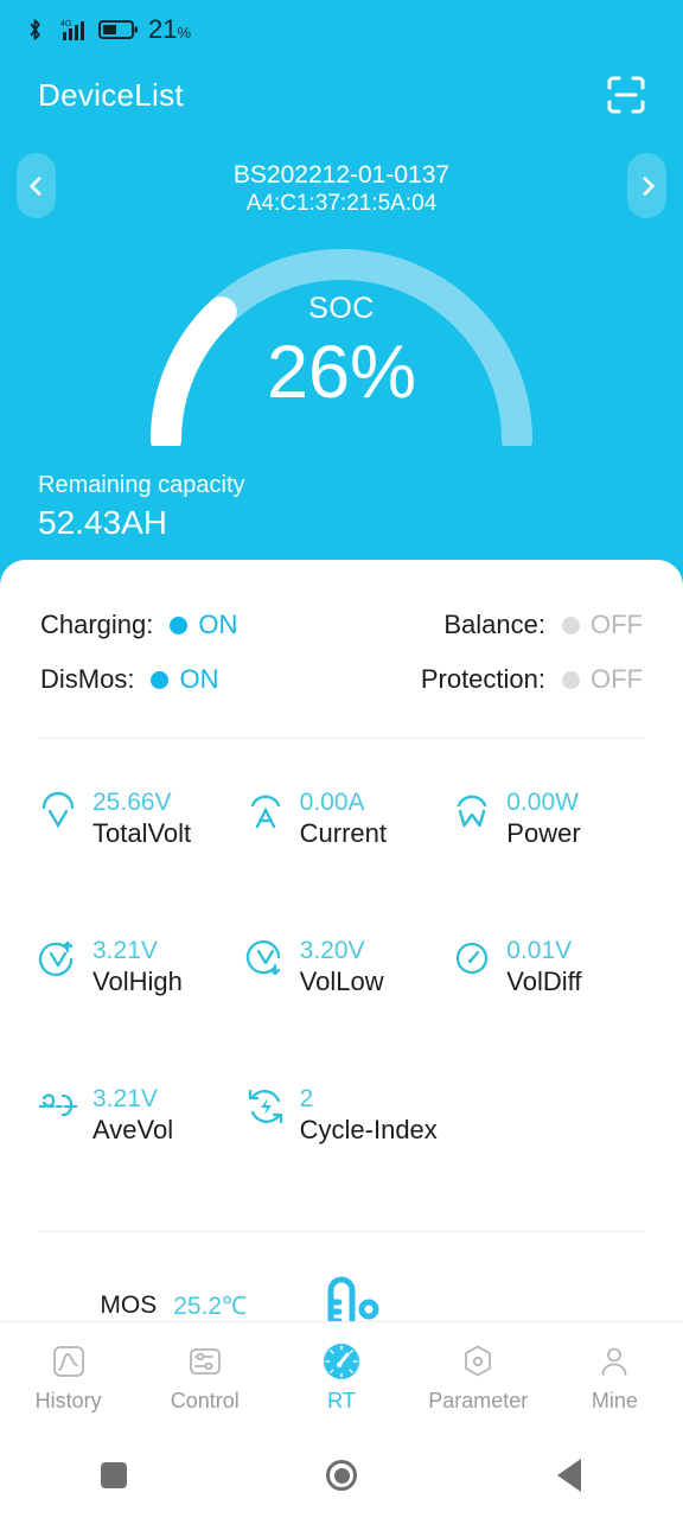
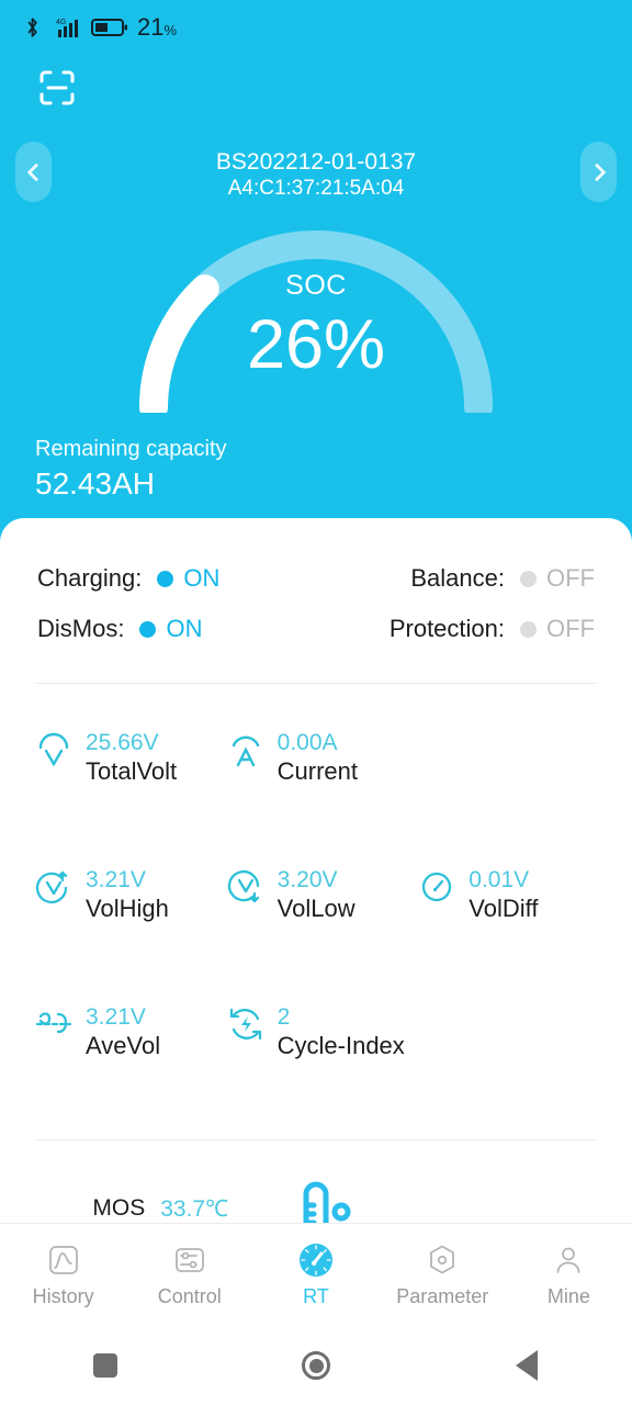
  21%
- DeviceList
  BS202212-01-0137
  A4:C1:37:21:5A:04
  SOC
  26%
  Remaining capacity
  52.43AH
  Charging:
  ON
  Balance:
  OFF
  DisMos:
  ON
  Protection:
  OFF
  25.66V
  TotalVolt
  0.00A
  Current
- 0.00W
- Power
  3.21V
  VolHigh
  3.20V
  VolLow
  0.01V
  VolDiff
  3.21V
  AveVol
  2
  Cycle-Index
  MOS
- 25.2℃
+ 33.7℃
  History
  Control
  RT
  Parameter
  Mine
